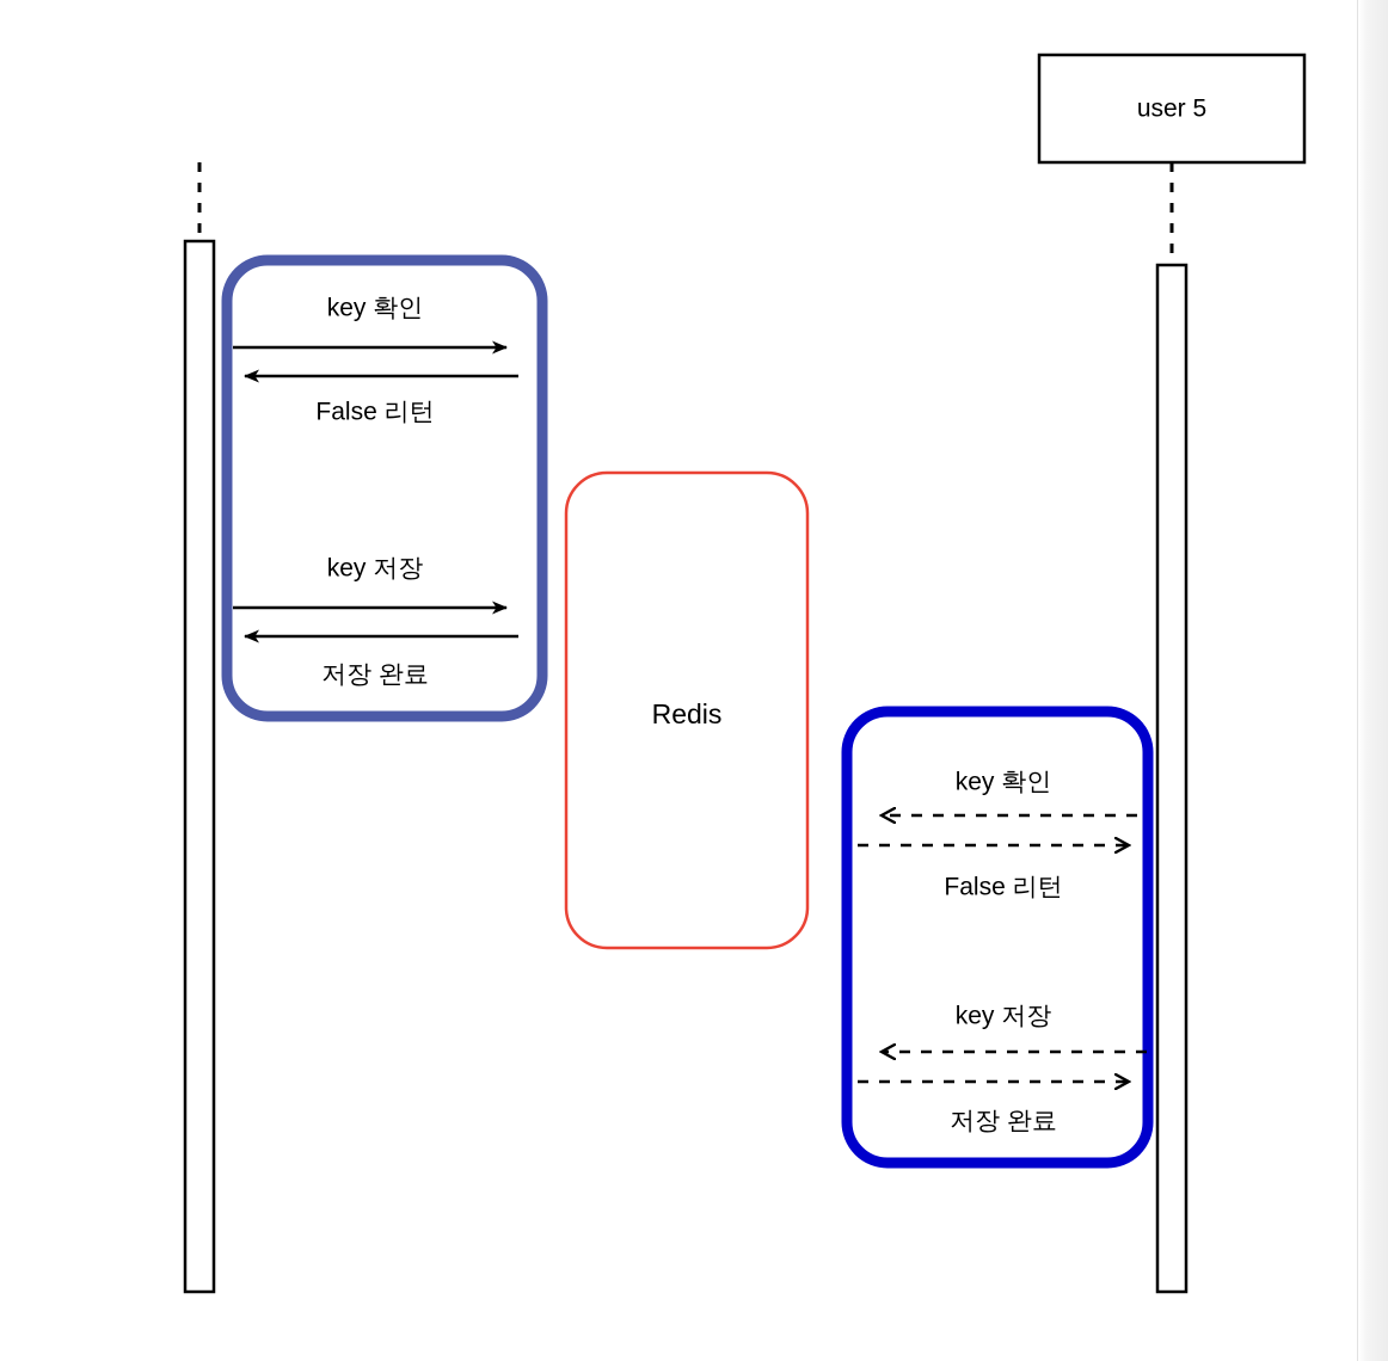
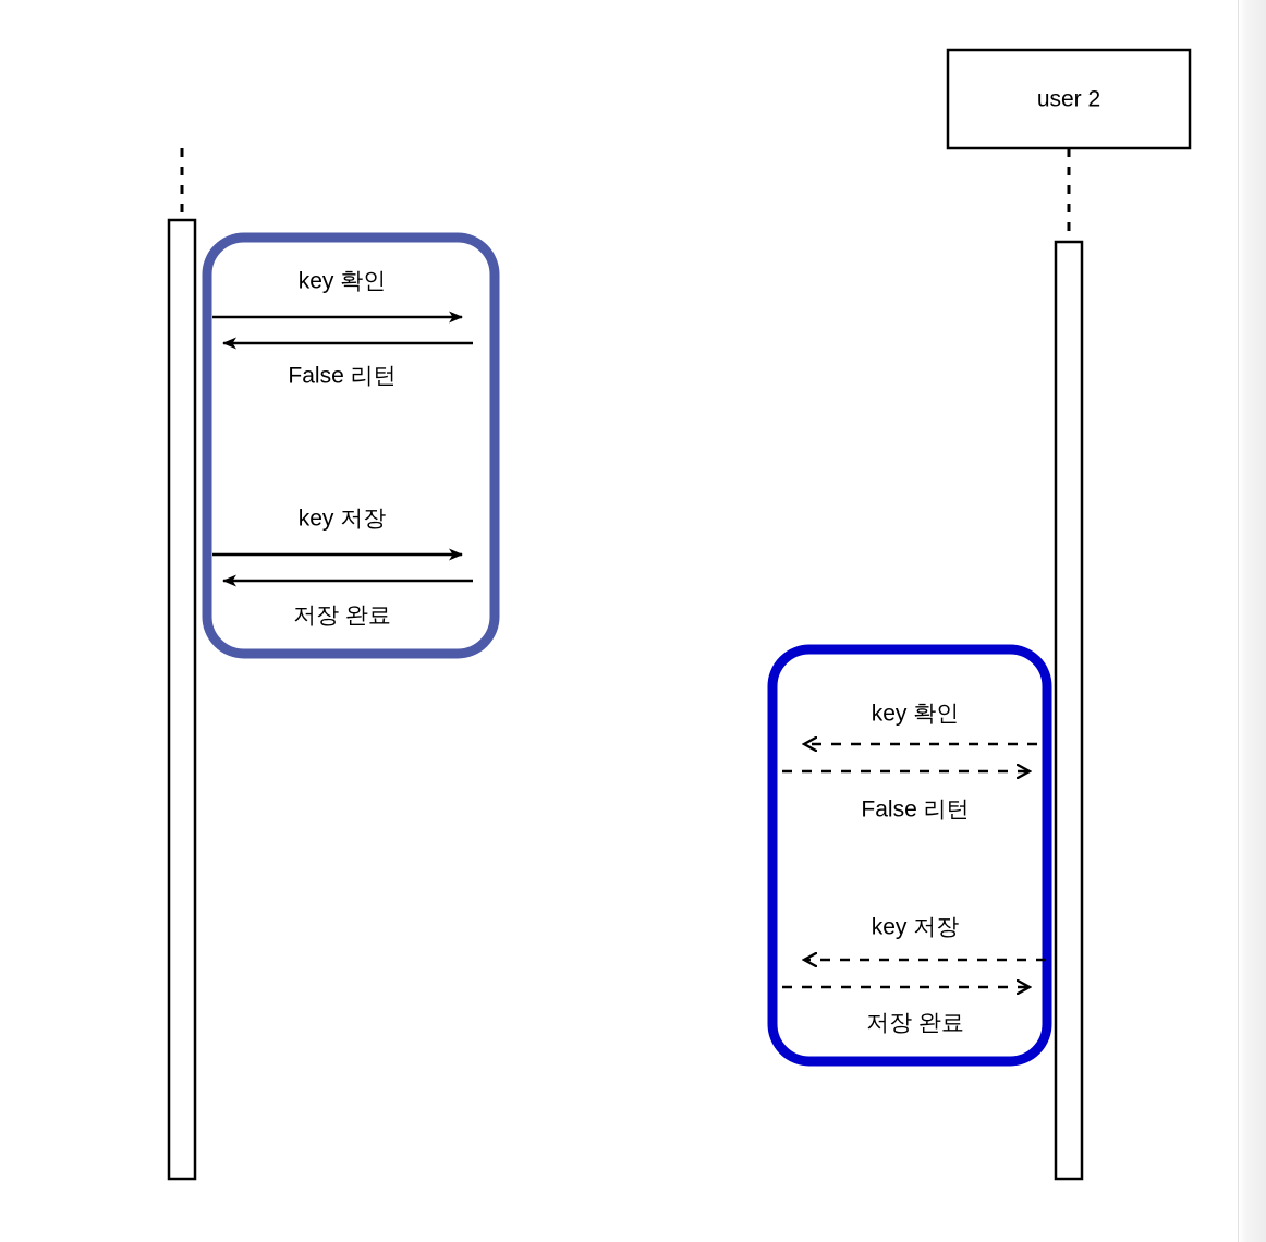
- user 5
+ user 2
- Redis
  key 확인
  False 리턴
  key 저장
  저장 완료
  key 확인
  False 리턴
  key 저장
  저장 완료
